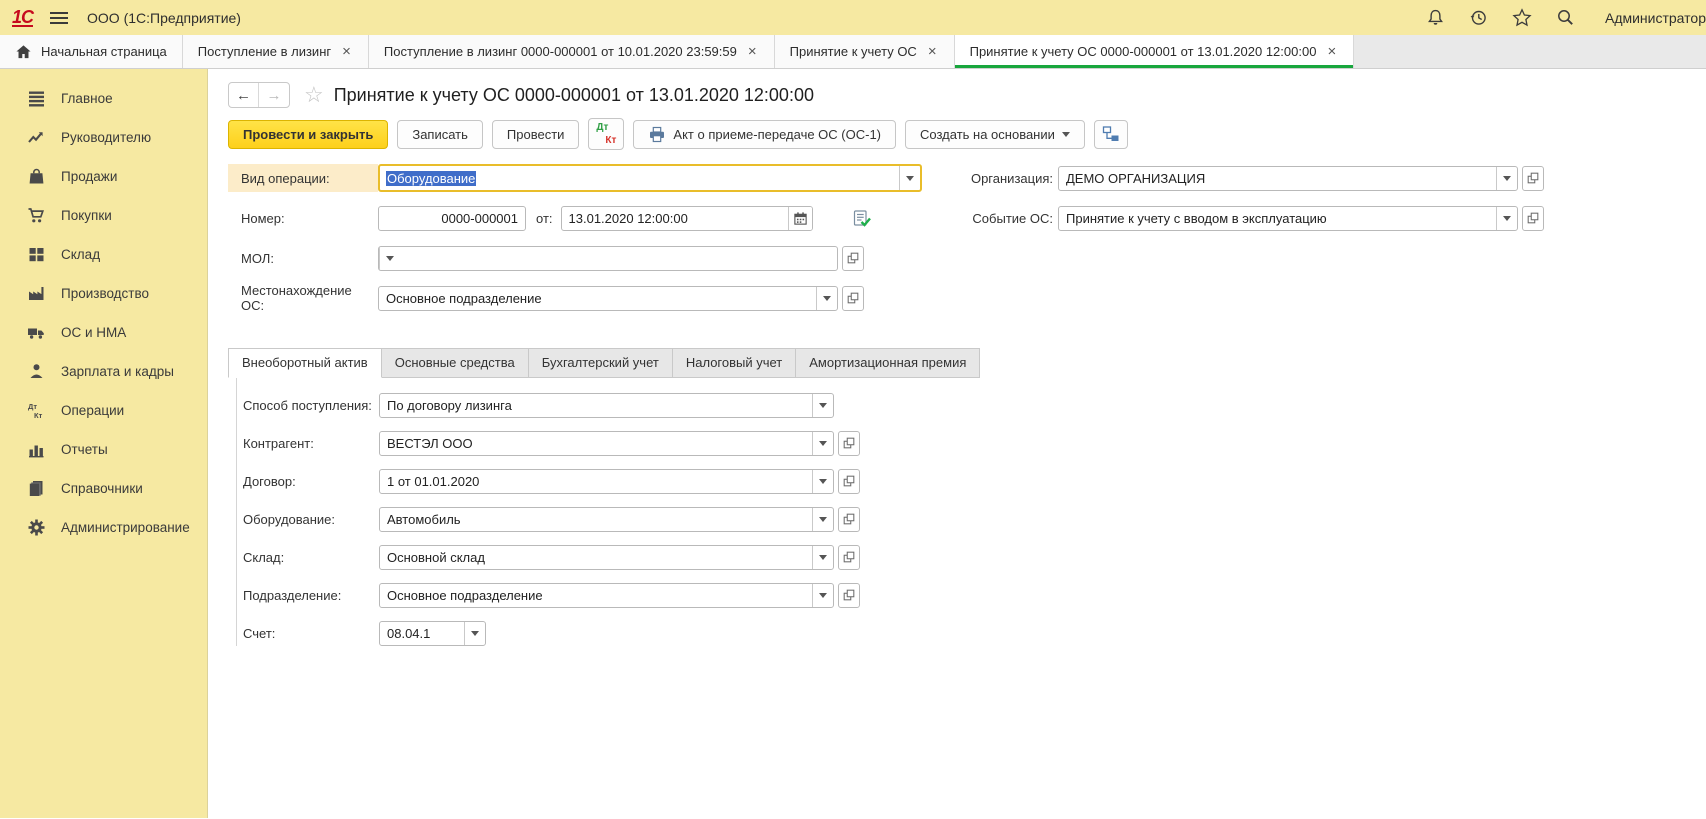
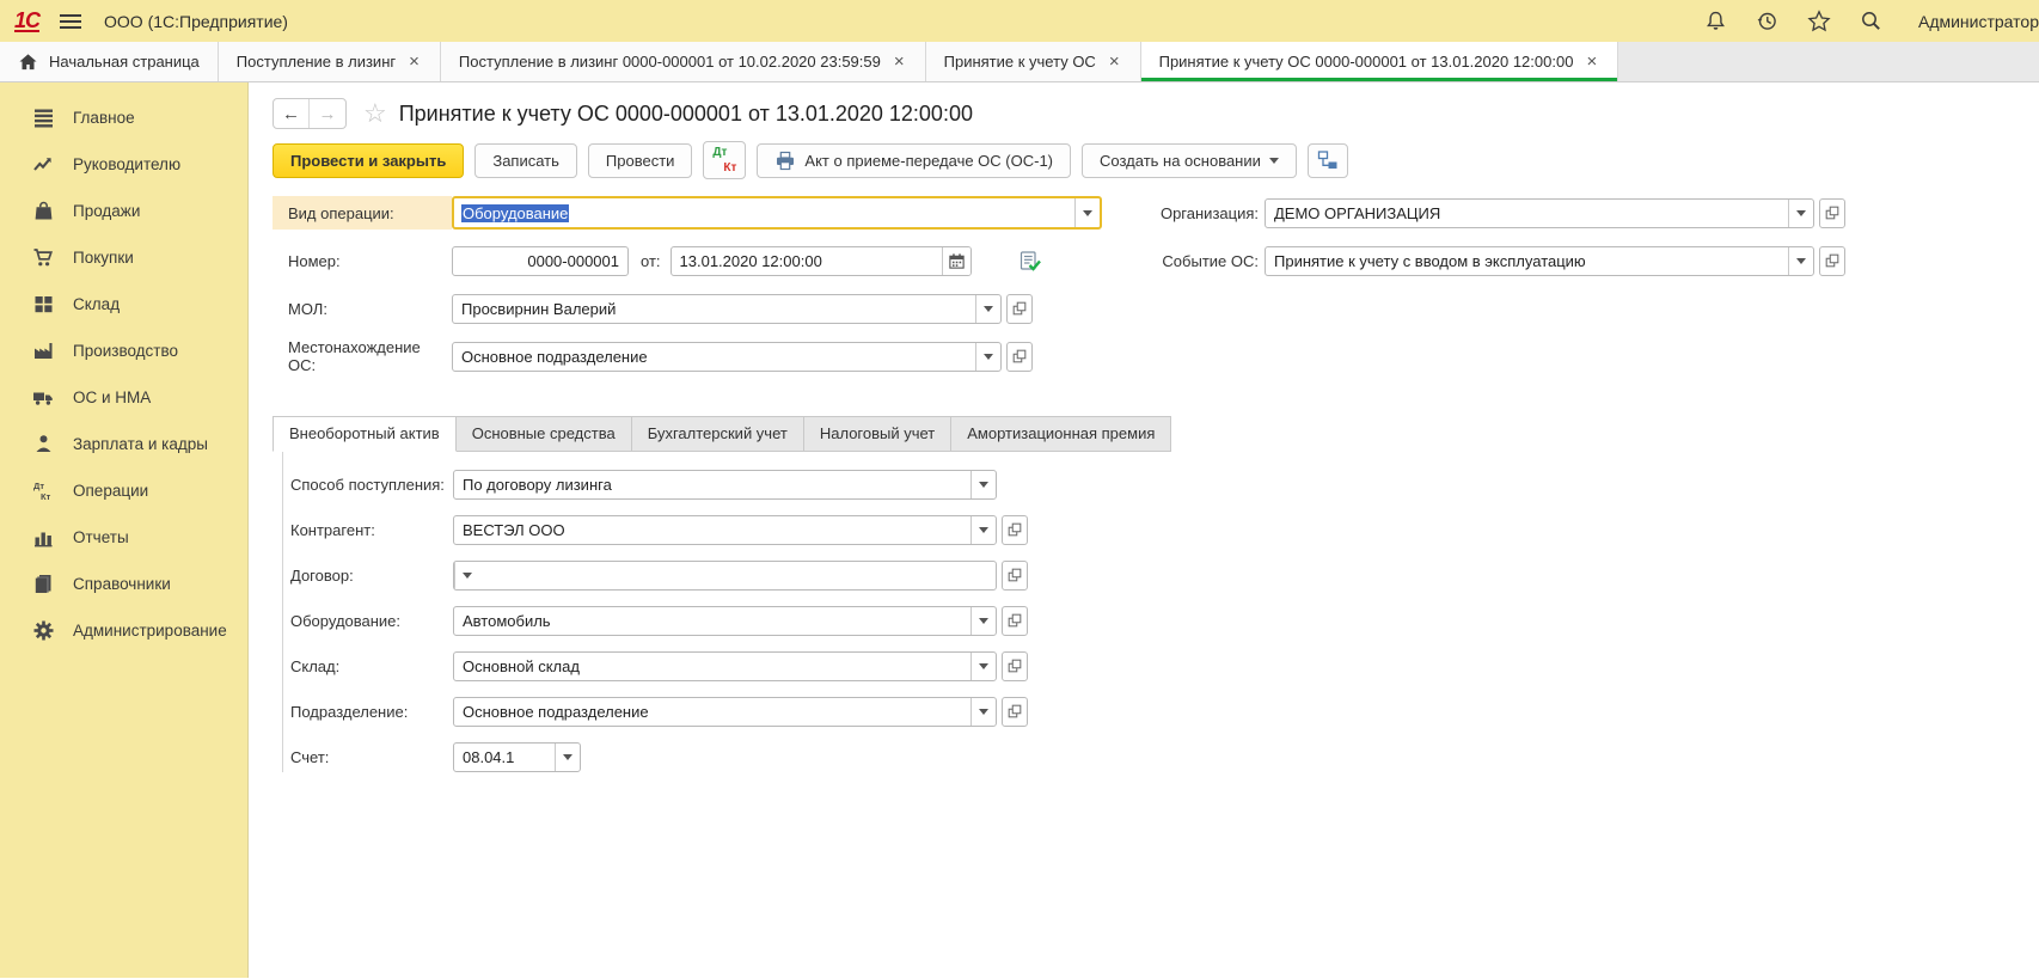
  1С
  ООО (1С:Предприятие)
  Администратор
  Начальная страница
  Поступление в лизинг
  ×
- Поступление в лизинг 0000-000001 от 10.01.2020 23:59:59
+ Поступление в лизинг 0000-000001 от 10.02.2020 23:59:59
  ×
  Принятие к учету ОС
  ×
  Принятие к учету ОС 0000-000001 от 13.01.2020 12:00:00
  ×
  Главное
  Руководителю
  Продажи
  Покупки
  Склад
  Производство
  ОС и НМА
  Зарплата и кадры
  Дт
  Кт
  Операции
  Отчеты
  Справочники
  Администрирование
  ←
  →
  ☆
  Принятие к учету ОС 0000-000001 от 13.01.2020 12:00:00
  Провести и закрыть
  Записать
  Провести
  Дт
  Кт
  Акт о приеме-передаче ОС (ОС-1)
  Создать на основании
  Вид операции:
  Оборудование
  Организация:
  ДЕМО ОРГАНИЗАЦИЯ
  Номер:
  0000-000001
  от:
  13.01.2020 12:00:00
  Событие ОС:
  Принятие к учету с вводом в эксплуатацию
  МОЛ:
+ Просвирнин Валерий
  Местонахождение ОС:
  Основное подразделение
  Внеоборотный актив
  Основные средства
  Бухгалтерский учет
  Налоговый учет
  Амортизационная премия
  Способ поступления:
  По договору лизинга
  Контрагент:
  ВЕСТЭЛ ООО
  Договор:
- 1 от 01.01.2020
  Оборудование:
  Автомобиль
  Склад:
  Основной склад
  Подразделение:
  Основное подразделение
  Счет:
  08.04.1
